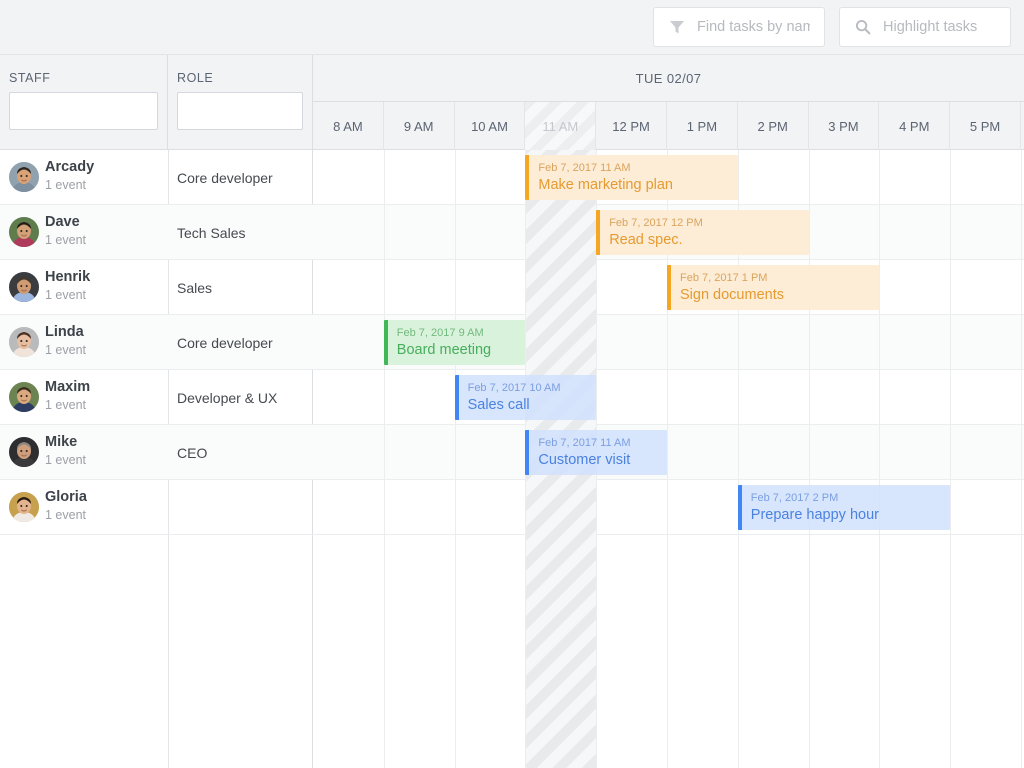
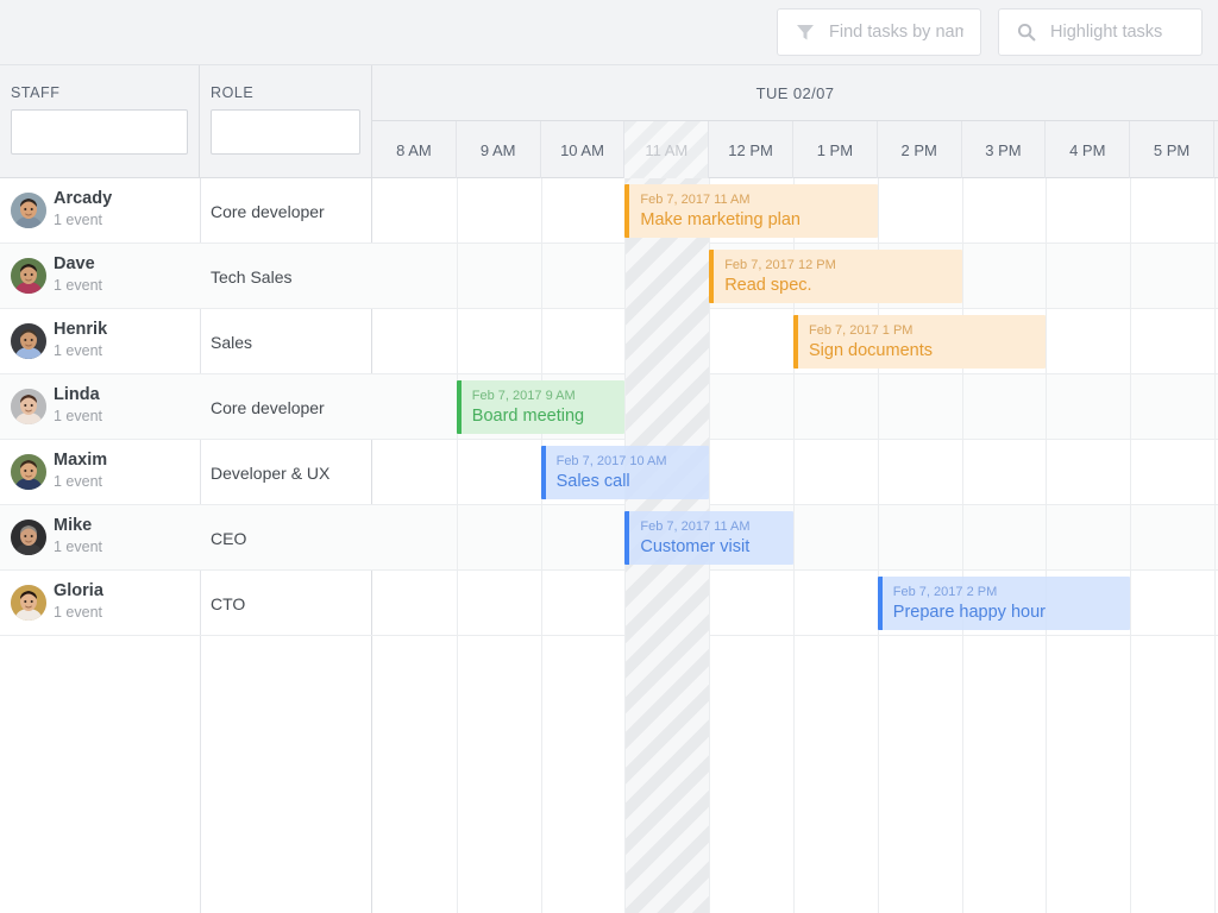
  Find tasks by nam
  Highlight tasks
  STAFF
  ROLE
  TUE 02/07
  8 AM
  9 AM
  10 AM
  11 AM
  12 PM
  1 PM
  2 PM
  3 PM
  4 PM
  5 PM
  Arcady
  1 event
  Core developer
  Dave
  1 event
  Tech Sales
  Henrik
  1 event
  Sales
  Linda
  1 event
  Core developer
  Maxim
  1 event
  Developer & UX
  Mike
  1 event
  CEO
  Gloria
  1 event
+ CTO
  Feb 7, 2017 11 AM
  Make marketing plan
  Feb 7, 2017 12 PM
  Read spec.
  Feb 7, 2017 1 PM
  Sign documents
  Feb 7, 2017 9 AM
  Board meeting
  Feb 7, 2017 10 AM
  Sales call
  Feb 7, 2017 11 AM
  Customer visit
  Feb 7, 2017 2 PM
  Prepare happy hour
